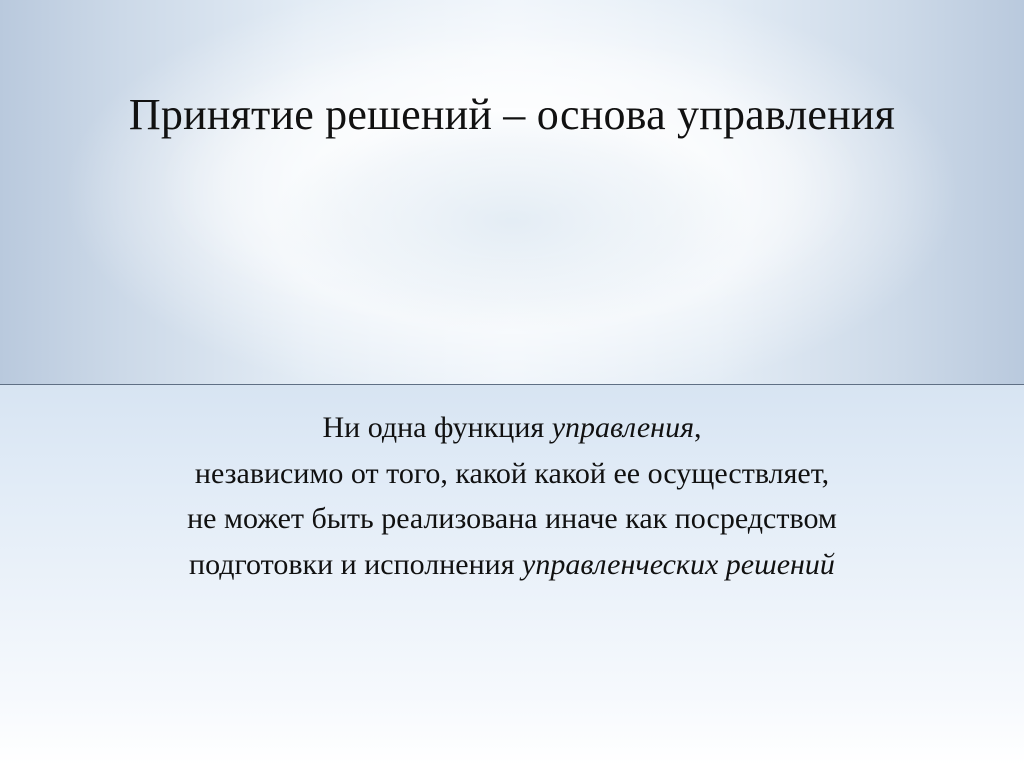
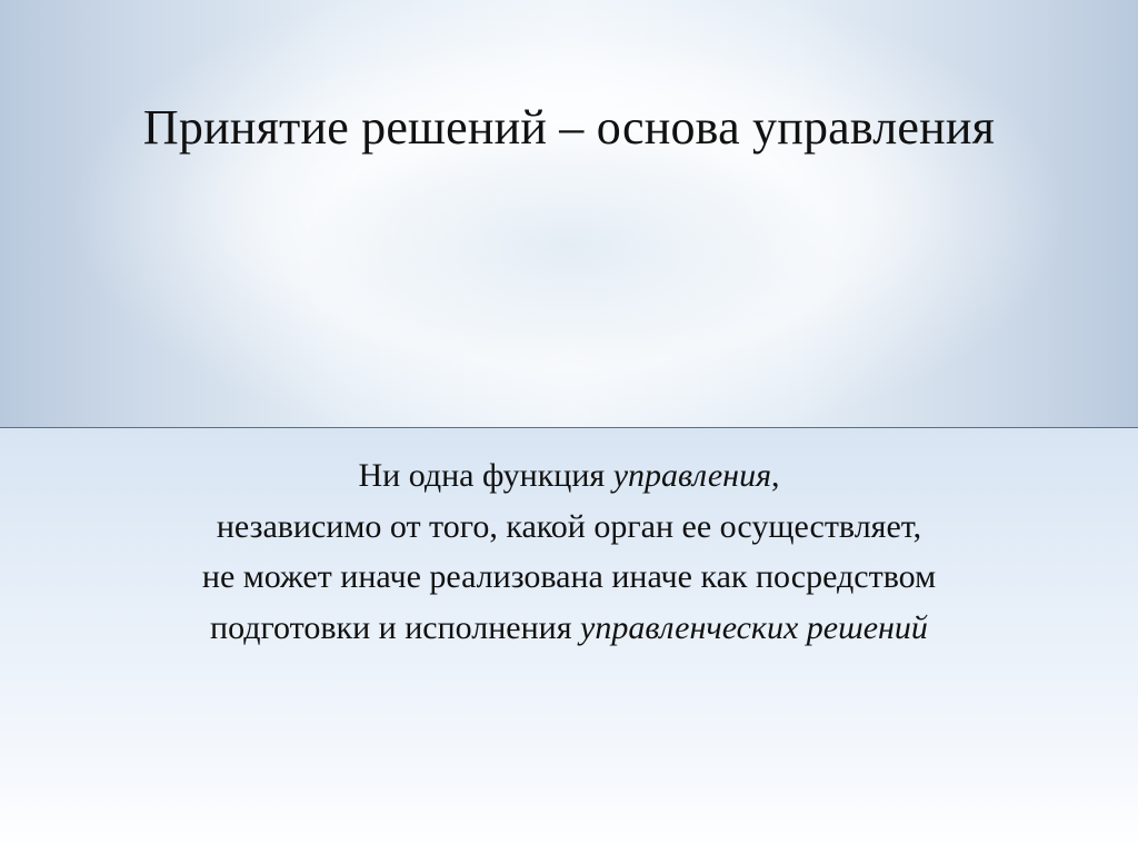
  Принятие решений – основа управления
  Ни одна функция управления,
- независимо от того, какой какой ее осуществляет,
+ независимо от того, какой орган ее осуществляет,
- не может быть реализована иначе как посредством
+ не может иначе реализована иначе как посредством
  подготовки и исполнения управленческих решений
